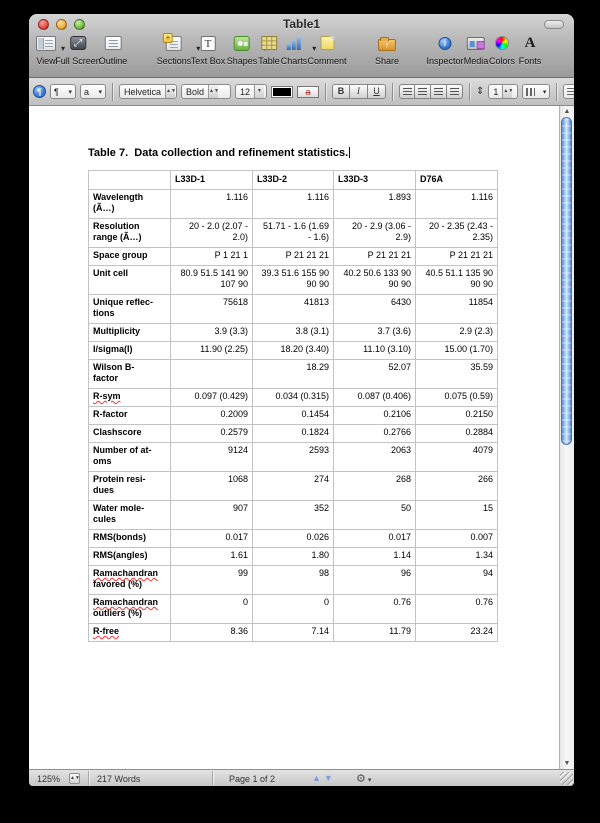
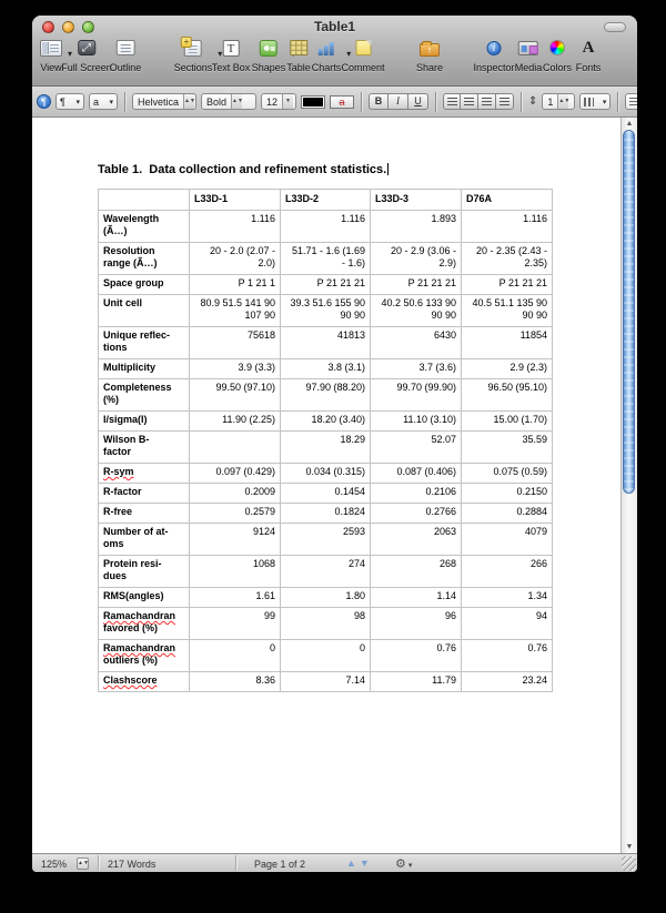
  Table1
  ▾
  View
  Full Screen
  Outline
  ▾
  Sections
  Text Box
  Shapes
  Table
  ▾
  Charts
  Comment
  Share
  Inspector
  Media
  Colors
  Fonts
  ¶
  ¶
  a
  Helvetica
  Bold
  12
  a
  B
  I
  U
  ⇕
  1
- Table 7. Data collection and refinement statistics.
+ Table 1. Data collection and refinement statistics.
  	L33D-1	L33D-2	L33D-3	D76A
  Wavelength (Ã…)	1.116	1.116	1.893	1.116
  Resolution range (Ã…)	20 - 2.0 (2.07 - 2.0)	51.71 - 1.6 (1.69 - 1.6)	20 - 2.9 (3.06 - 2.9)	20 - 2.35 (2.43 - 2.35)
  Space group	P 1 21 1	P 21 21 21	P 21 21 21	P 21 21 21
  Unit cell	80.9 51.5 141 90 107 90	39.3 51.6 155 90 90 90	40.2 50.6 133 90 90 90	40.5 51.1 135 90 90 90
  Unique reflec- tions	75618	41813	6430	11854
  Multiplicity	3.9 (3.3)	3.8 (3.1)	3.7 (3.6)	2.9 (2.3)
+ Completeness (%)	99.50 (97.10)	97.90 (88.20)	99.70 (99.90)	96.50 (95.10)
  I/sigma(I)	11.90 (2.25)	18.20 (3.40)	11.10 (3.10)	15.00 (1.70)
  Wilson B- factor		18.29	52.07	35.59
  R-sym	0.097 (0.429)	0.034 (0.315)	0.087 (0.406)	0.075 (0.59)
  R-factor	0.2009	0.1454	0.2106	0.2150
- Clashscore	0.2579	0.1824	0.2766	0.2884
+ R-free	0.2579	0.1824	0.2766	0.2884
  Number of at- oms	9124	2593	2063	4079
  Protein resi- dues	1068	274	268	266
- Water mole- cules	907	352	50	15
- RMS(bonds)	0.017	0.026	0.017	0.007
  RMS(angles)	1.61	1.80	1.14	1.34
  Ramachandran favored (%)	99	98	96	94
  Ramachandran outliers (%)	0	0	0.76	0.76
- R-free	8.36	7.14	11.79	23.24
+ Clashscore	8.36	7.14	11.79	23.24
  125%
  217 Words
  Page 1 of 2
  ▲▼
